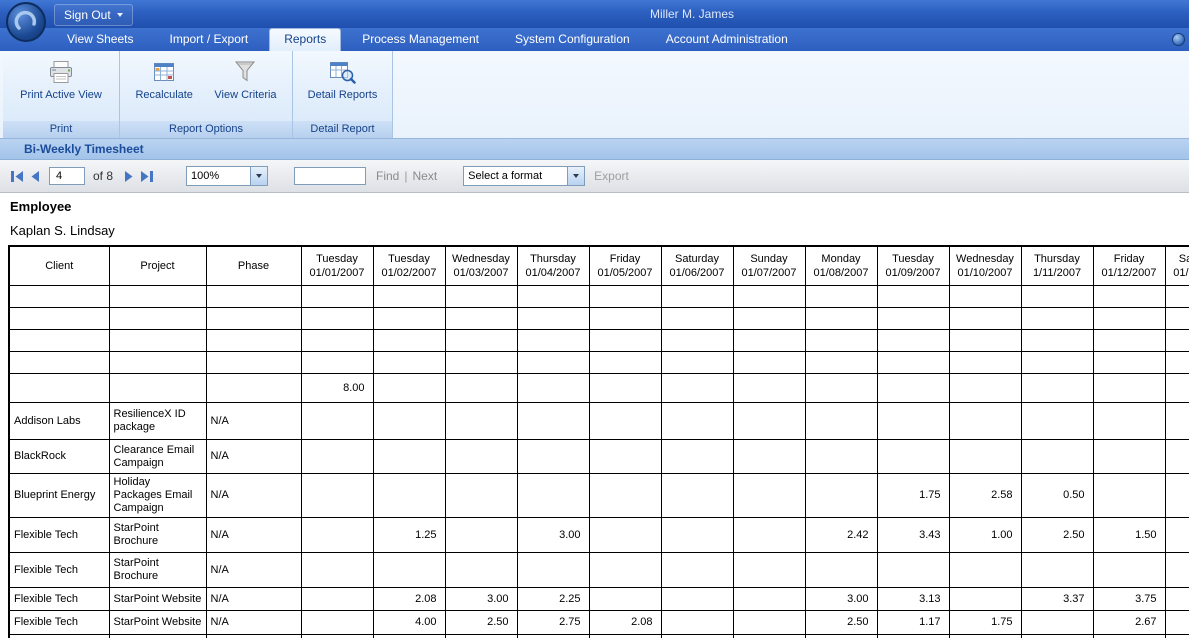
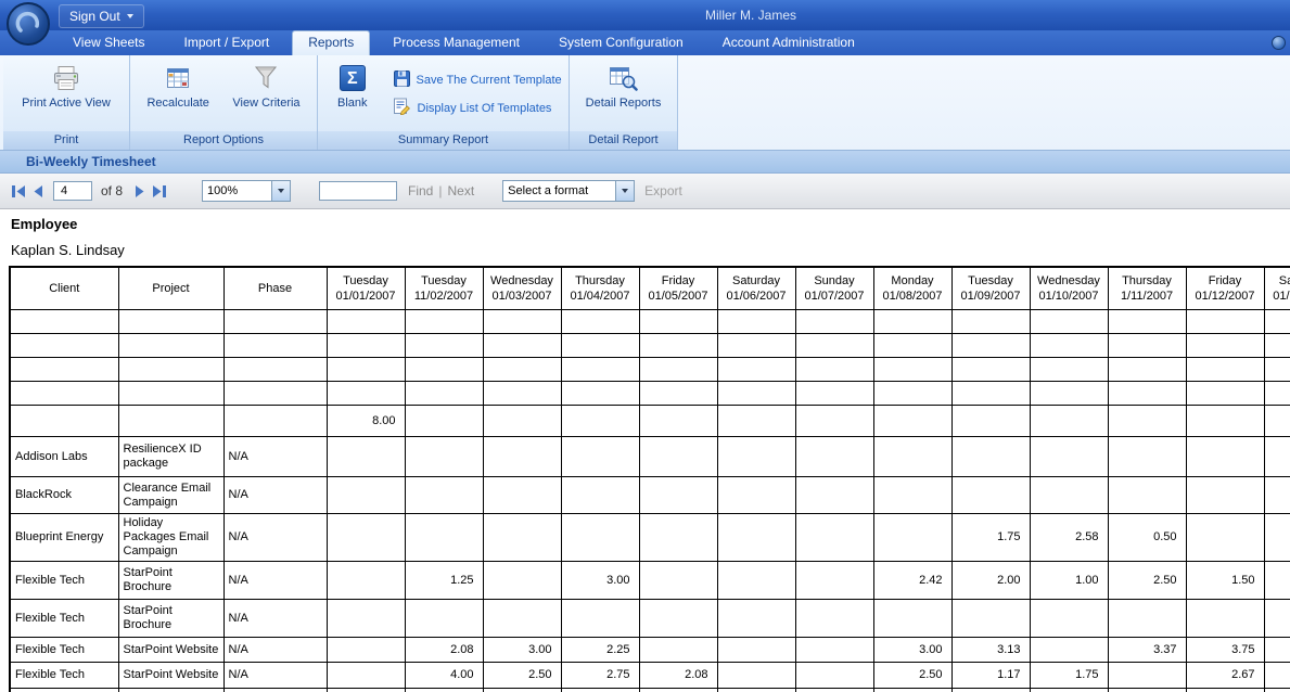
  Sign Out
  Miller M. James
  View Sheets
  Import / Export
  Reports
  Process Management
  System Configuration
  Account Administration
  Print Active View
  Print
  Recalculate
  View Criteria
  Report Options
+ Σ
+ Blank
+ Save The Current Template
+ Display List Of Templates
+ Summary Report
  Detail Reports
  Detail Report
  Bi-Weekly Timesheet
  4
  of 8
  100%
  Find
  |
  Next
  Select a format
  Export
  Employee
  Kaplan S. Lindsay
- Client	Project	Phase	Tuesday01/01/2007	Tuesday01/02/2007	Wednesday01/03/2007	Thursday01/04/2007	Friday01/05/2007	Saturday01/06/2007	Sunday01/07/2007	Monday01/08/2007	Tuesday01/09/2007	Wednesday01/10/2007	Thursday1/11/2007	Friday01/12/2007	S01/
+ Client	Project	Phase	Tuesday01/01/2007	Tuesday11/02/2007	Wednesday01/03/2007	Thursday01/04/2007	Friday01/05/2007	Saturday01/06/2007	Sunday01/07/2007	Monday01/08/2007	Tuesday01/09/2007	Wednesday01/10/2007	Thursday1/11/2007	Friday01/12/2007	S01/
  			8.00
  Addison Labs	ResilienceX ID package	N/A
  BlackRock	Clearance Email Campaign	N/A
  Blueprint Energy	Holiday Packages Email Campaign	N/A									1.75	2.58	0.50
- Flexible Tech	StarPoint Brochure	N/A		1.25		3.00				2.42	3.43	1.00	2.50	1.50
+ Flexible Tech	StarPoint Brochure	N/A		1.25		3.00				2.42	2.00	1.00	2.50	1.50
  Flexible Tech	StarPoint Brochure	N/A
  Flexible Tech	StarPoint Website	N/A		2.08	3.00	2.25				3.00	3.13		3.37	3.75
  Flexible Tech	StarPoint Website	N/A		4.00	2.50	2.75	2.08			2.50	1.17	1.75		2.67
